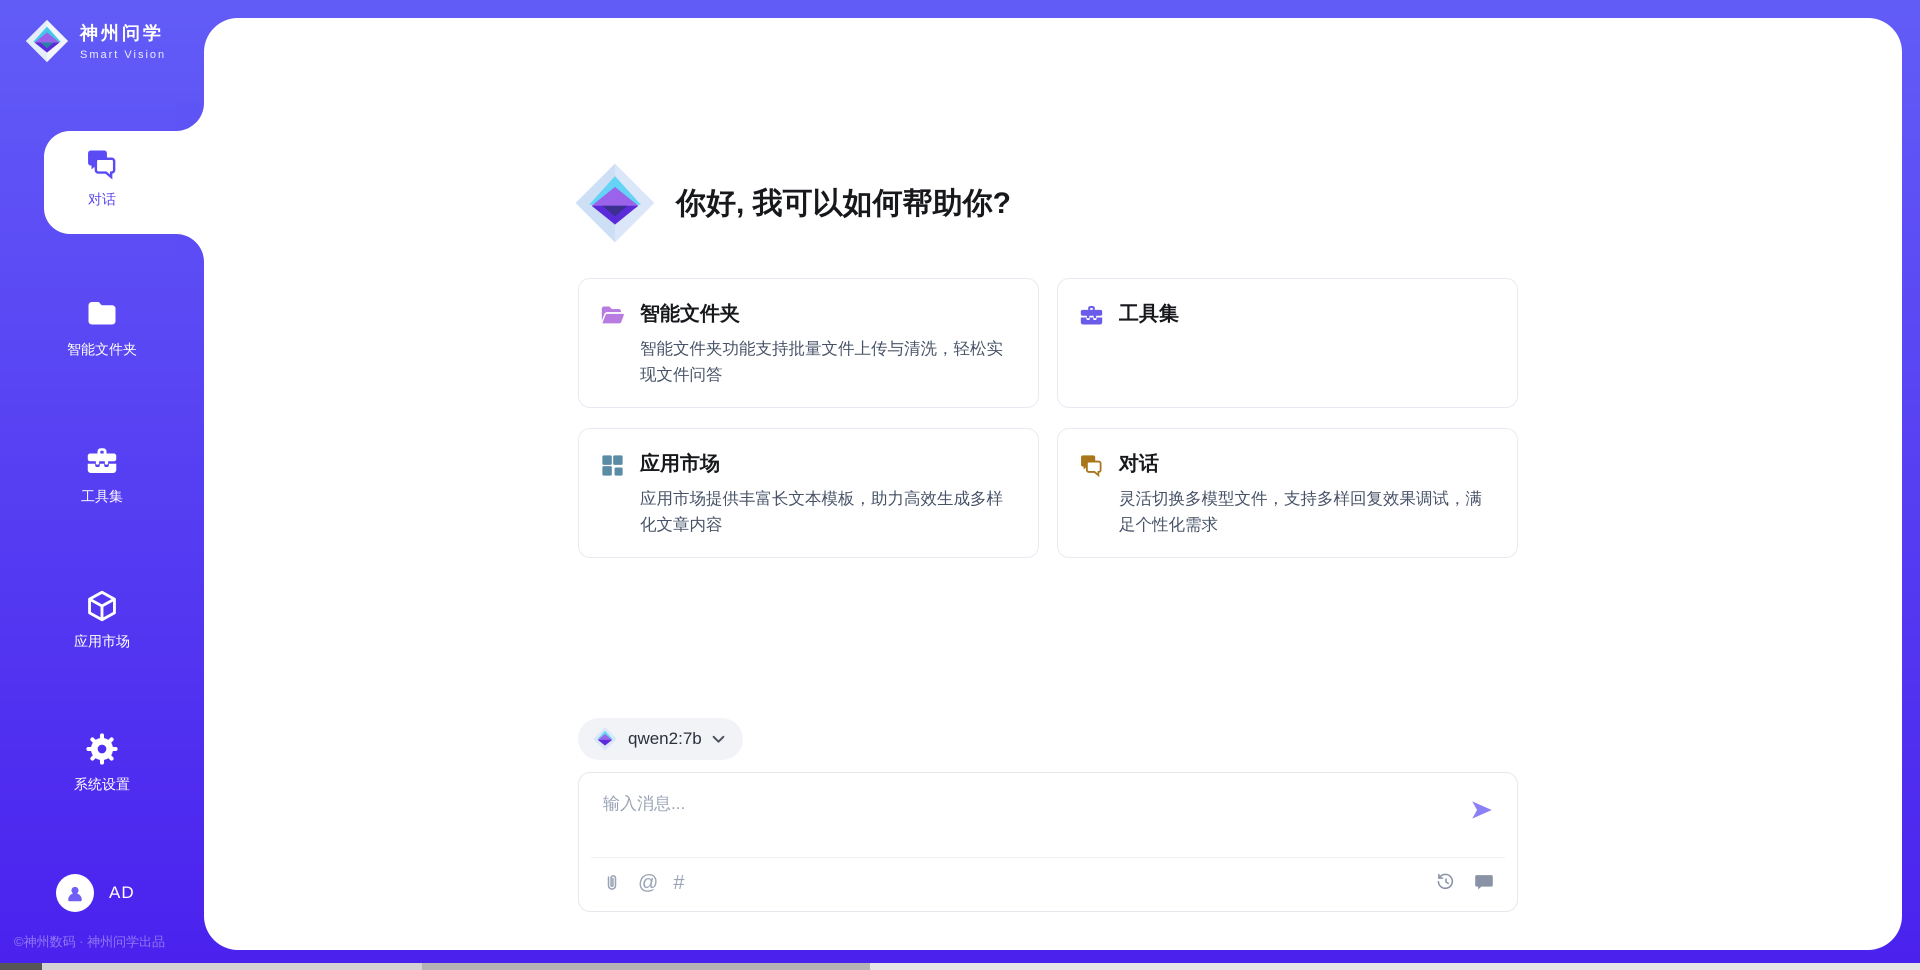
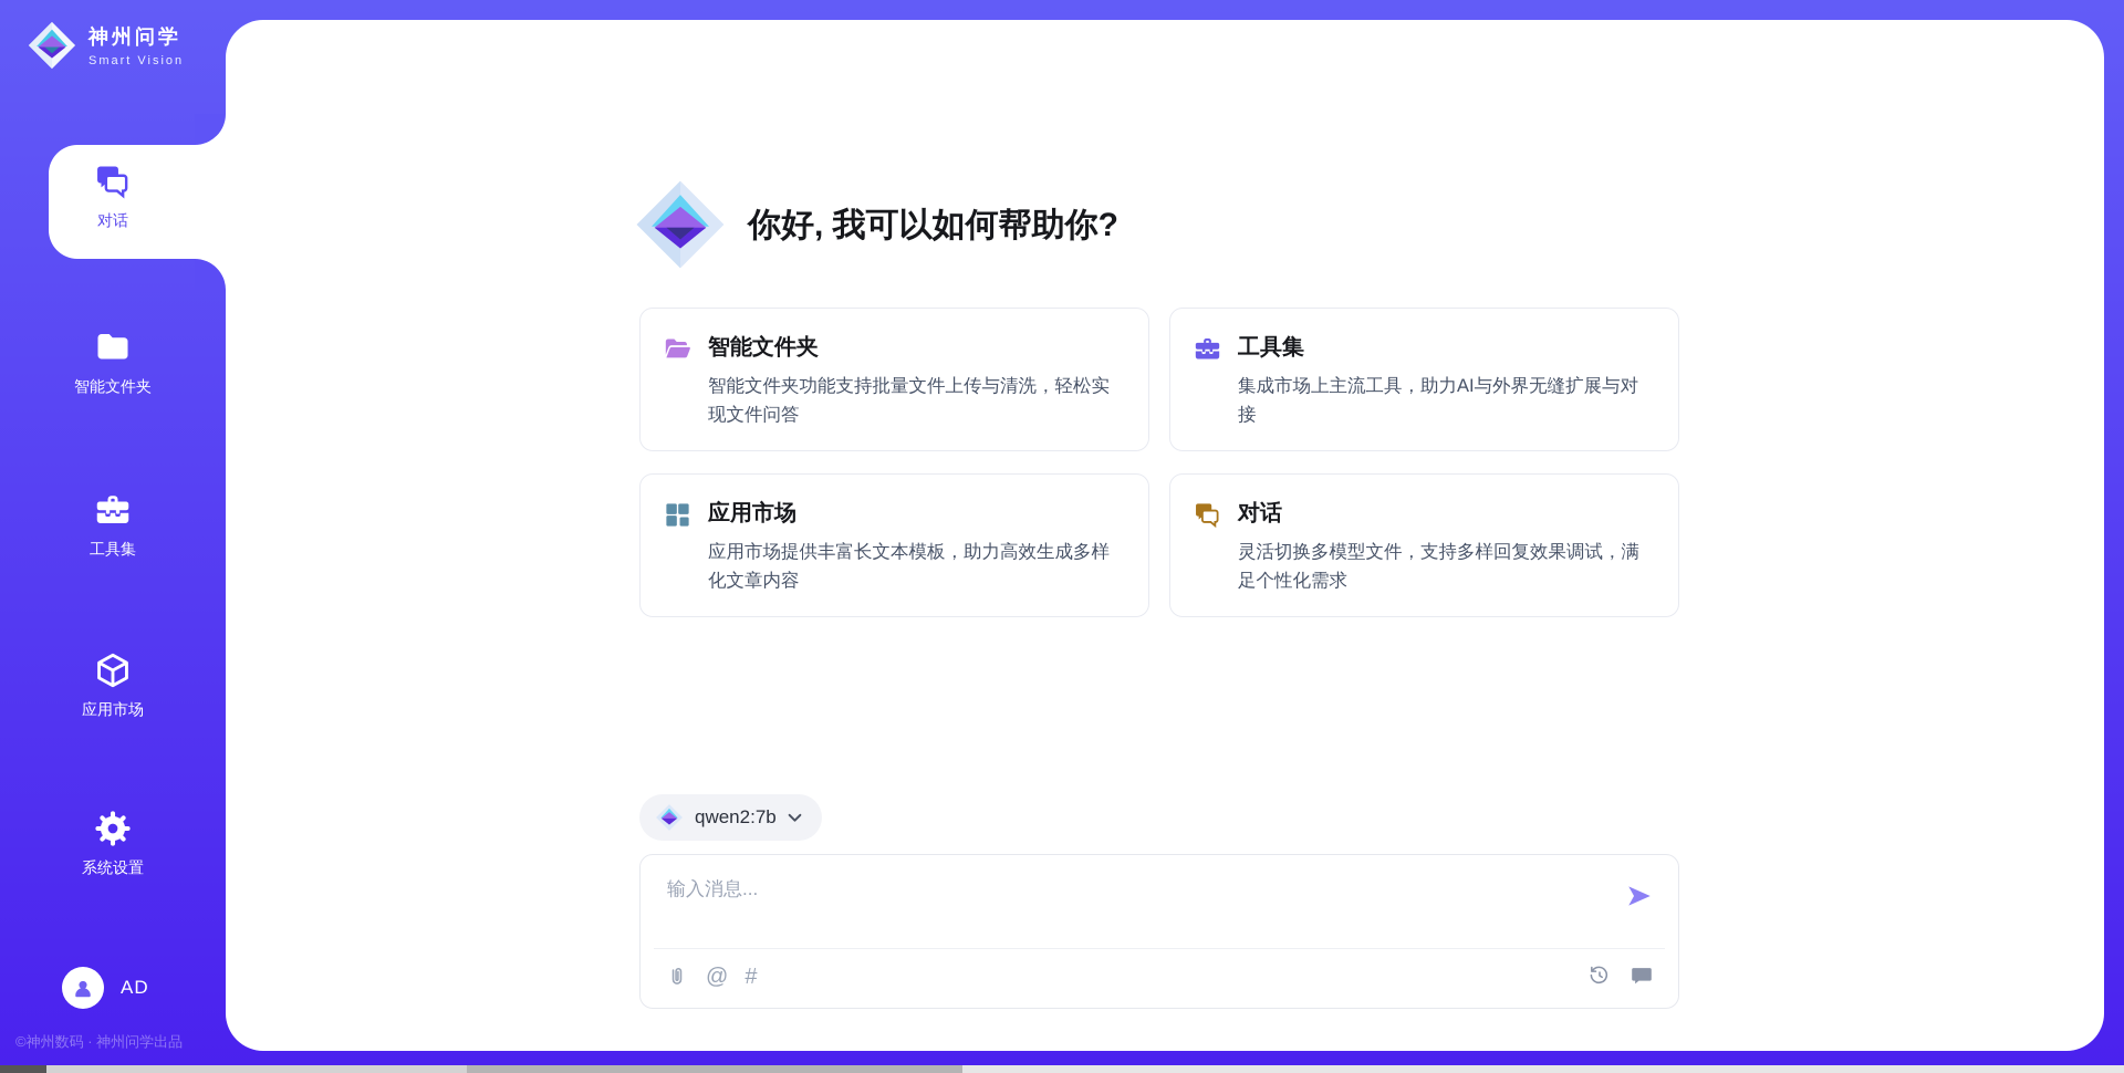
  神州问学
  Smart Vision
  对话
  智能文件夹
  工具集
  应用市场
  系统设置
  AD
  ©神州数码 · 神州问学出品
  你好, 我可以如何帮助你?
  智能文件夹
  智能文件夹功能支持批量文件上传与清洗，轻松实现文件问答
  工具集
+ 集成市场上主流工具，助力AI与外界无缝扩展与对接
  应用市场
  应用市场提供丰富长文本模板，助力高效生成多样化文章内容
  对话
  灵活切换多模型文件，支持多样回复效果调试，满足个性化需求
  qwen2:7b
  输入消息...
  @
  #
